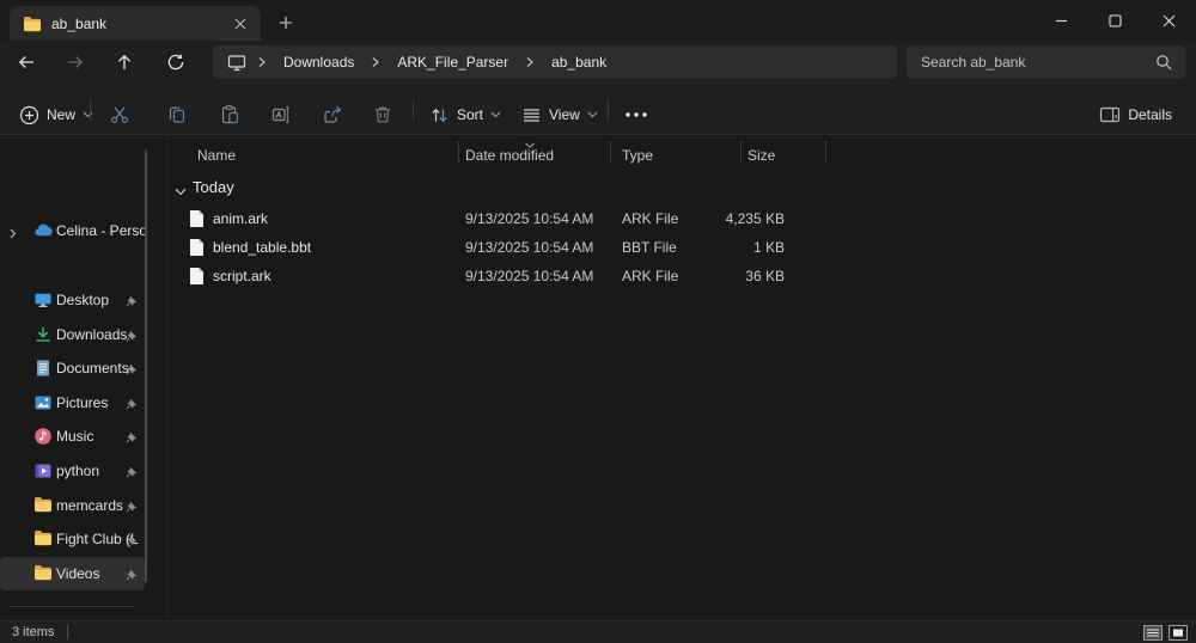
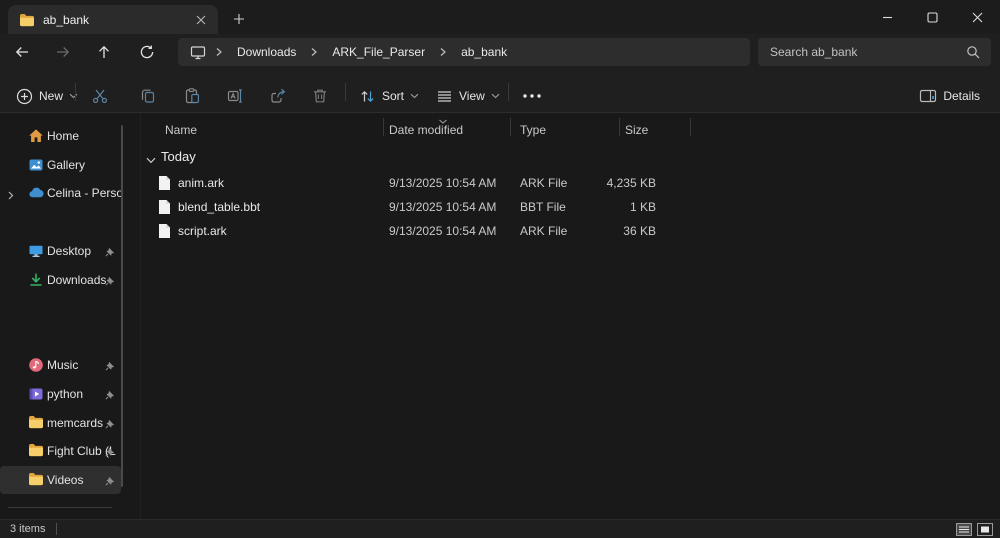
  ab_bank
  Downloads
  ARK_File_Parser
  ab_bank
  Search ab_bank
  New
  Sort
  View
  Details
+ Home
+ Gallery
  Celina - Perso
  Desktop
  Downloads
- Documents
- Pictures
  Music
  python
  memcards
  Fight ClubL
  Videos
  Name
  Date modified
  Type
  Size
  Today
  anim.ark
  9/13/2025 10:54 AM
  ARK File
  4,235 KB
  blend_table.bbt
  9/13/2025 10:54 AM
  BBT File
  1 KB
  script.ark
  9/13/2025 10:54 AM
  ARK File
  36 KB
  3 items
